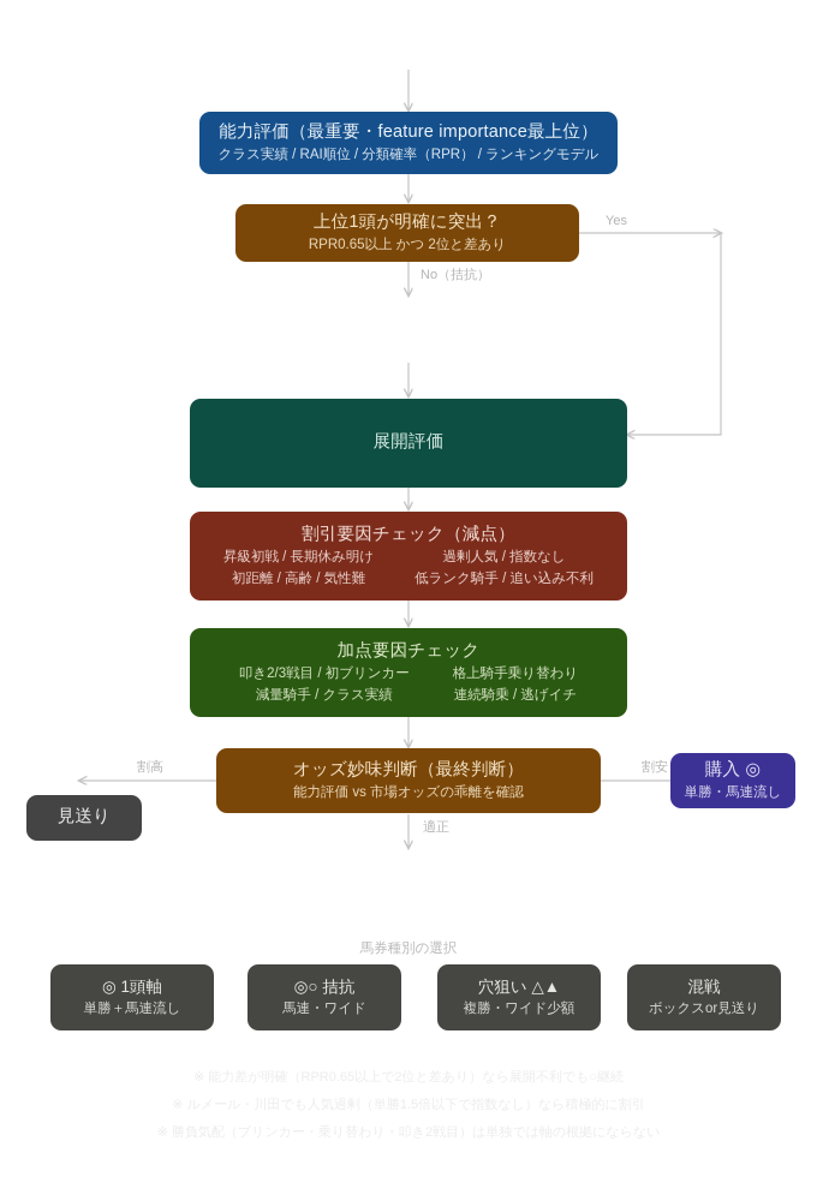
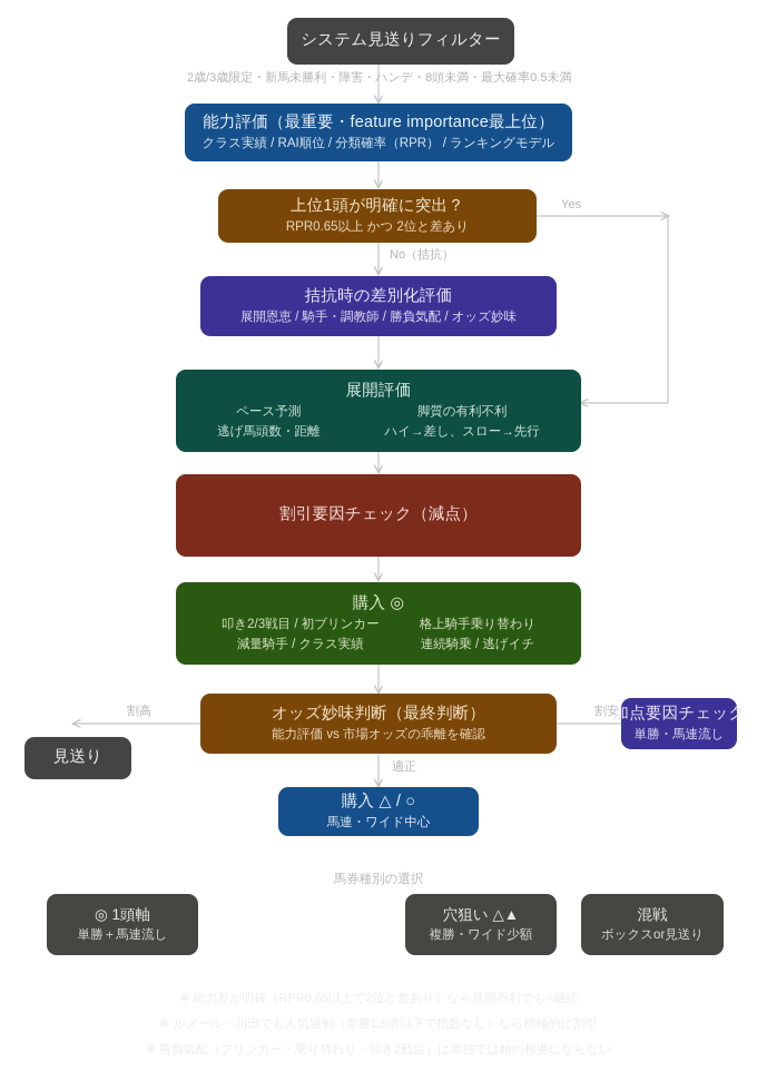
+ システム見送りフィルター
+ 2歳/3歳限定・新馬未勝利・障害・ハンデ・8頭未満・最大確率0.5未満
  能力評価（最重要・feature importance最上位）
  クラス実績 / RAI順位 / 分類確率（RPR） / ランキングモデル
  上位1頭が明確に突出？
  RPR0.65以上 かつ 2位と差あり
  Yes
  No（拮抗）
+ 拮抗時の差別化評価
+ 展開恩恵 / 騎手・調教師 / 勝負気配 / オッズ妙味
  展開評価
+ ペース予測
+ 逃げ馬頭数・距離
+ 脚質の有利不利
+ ハイ→差し、スロー→先行
  割引要因チェック（減点）
- 昇級初戦 / 長期休み明け
- 初距離 / 高齢 / 気性難
- 過剰人気 / 指数なし
- 低ランク騎手 / 追い込み不利
- 加点要因チェック
+ 購入 ◎
  叩き2/3戦目 / 初ブリンカー
  減量騎手 / クラス実績
  格上騎手乗り替わり
  連続騎乗 / 逃げイチ
  オッズ妙味判断（最終判断）
  能力評価 vs 市場オッズの乖離を確認
  割高
  割安
  適正
  見送り
- 購入 ◎
+ 加点要因チェック
  単勝・馬連流し
+ 購入 △ / ○
+ 馬連・ワイド中心
  馬券種別の選択
  ◎ 1頭軸
  単勝＋馬連流し
- ◎○ 拮抗
- 馬連・ワイド
  穴狙い △▲
  複勝・ワイド少額
  混戦
  ボックスor見送り
